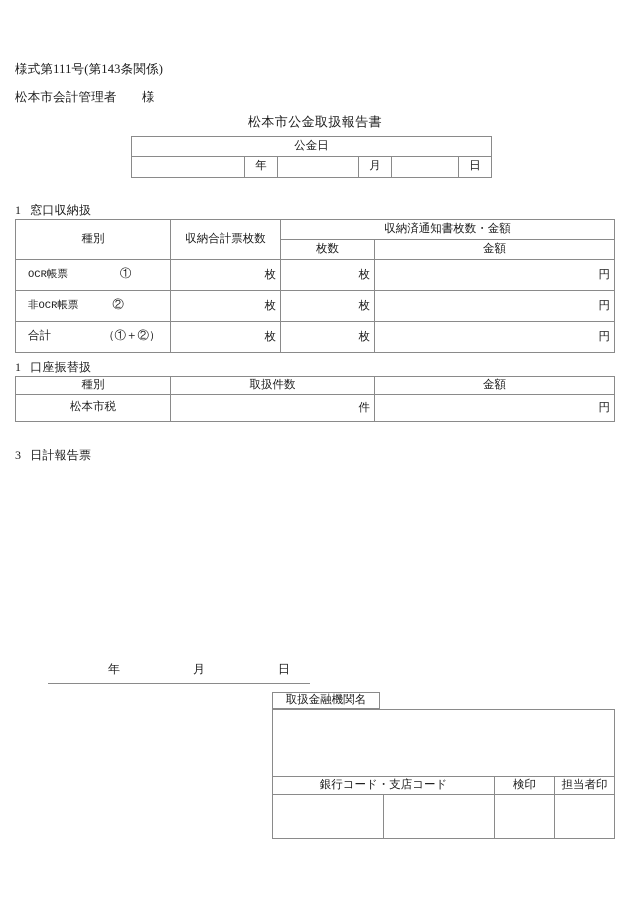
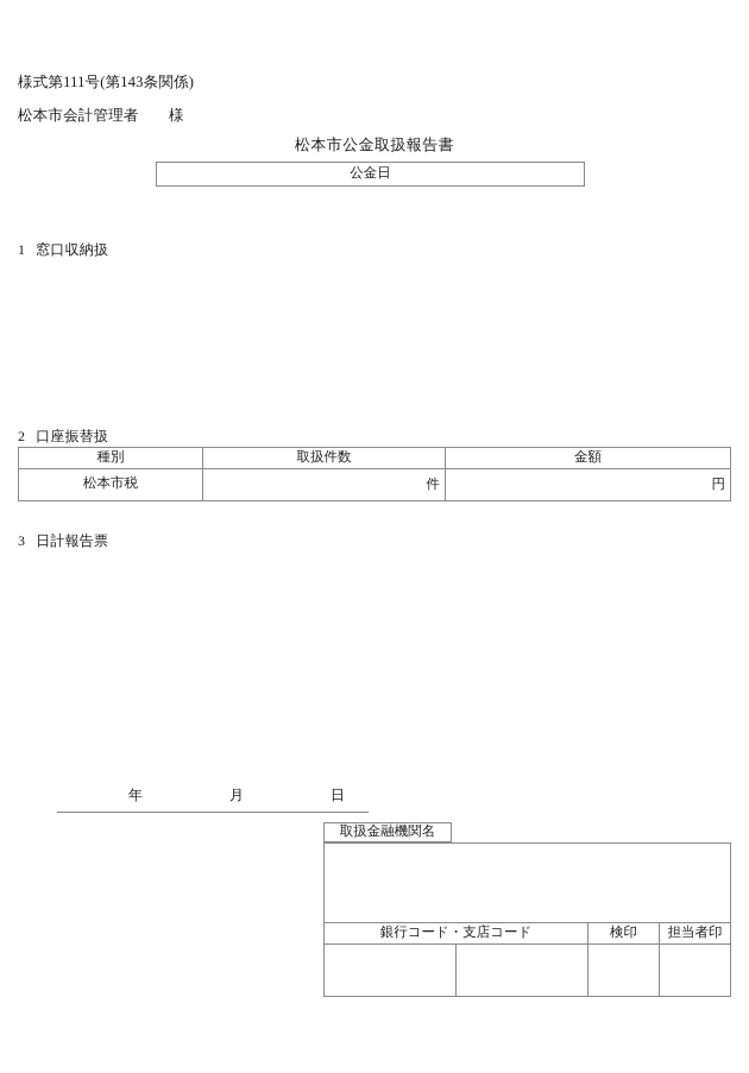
  様式第111号(第143条関係)
  松本市会計管理者 様
  松本市公金取扱報告書
  公金日
- 	年		月		日
  1 窓口収納扱
- 種別	収納合計票枚数	収納済通知書枚数・金額
- 枚数	金額
- OCR帳票 ①	枚	枚	円
- 非OCR帳票 ②	枚	枚	円
- 合計 （①＋②）	枚	枚	円
- 1 口座振替扱
+ 2 口座振替扱
  種別	取扱件数	金額
  松本市税	件	円
  3 日計報告票
  年
  月
  日
  取扱金融機関名
  銀行コード・支店コード	検印	担当者印
